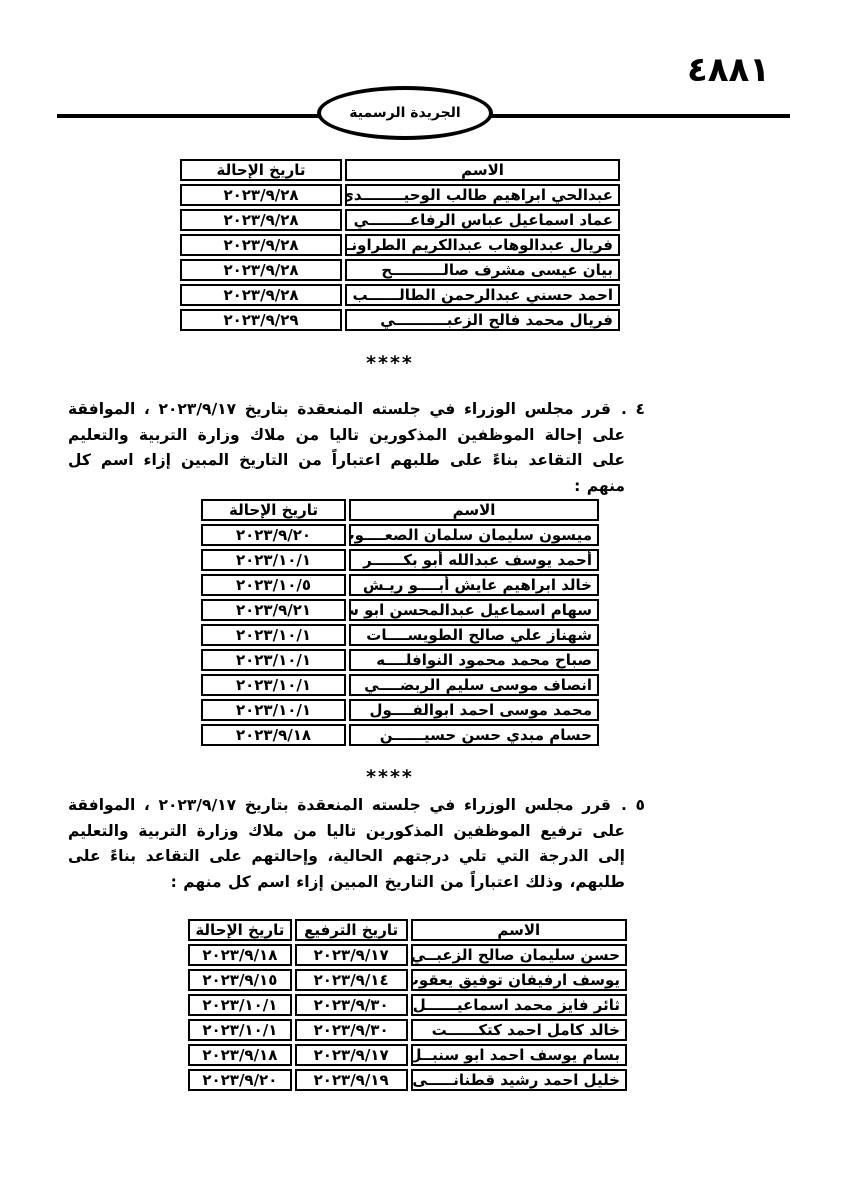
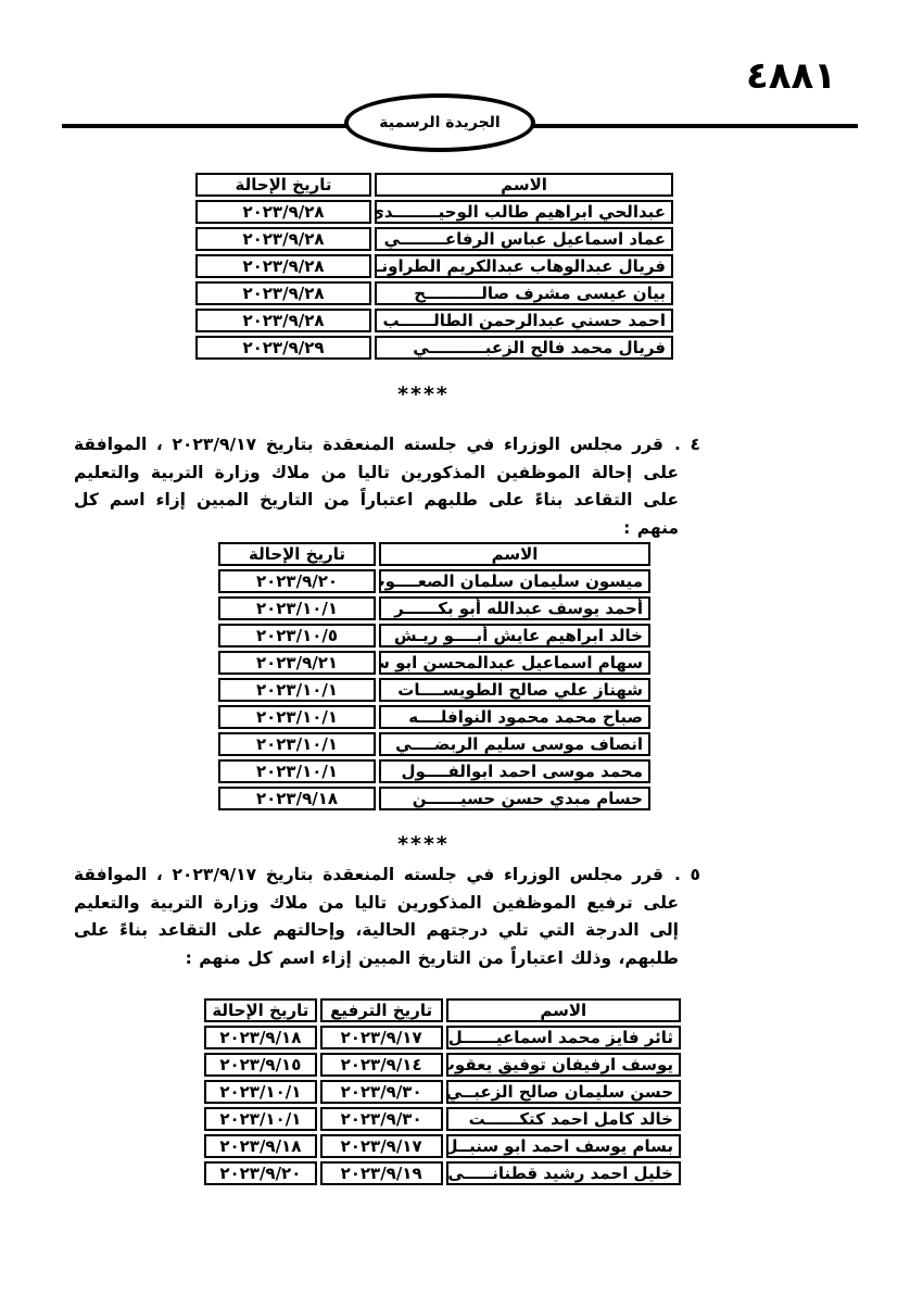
  ٤٨٨١
  الجريدة الرسمية
  الاسم	تاريخ الإحالة
  عبدالحي ابراهيم طالب الوحيــــــــدى	٢٠٢٣/٩/٢٨
  عماد اسماعيل عباس الرفاعــــــــي	٢٠٢٣/٩/٢٨
  فريال عبدالوهاب عبدالكريم الطراونـ	٢٠٢٣/٩/٢٨
  بيان عيسى مشرف صالــــــــــح	٢٠٢٣/٩/٢٨
  احمد حسني عبدالرحمن الطالــــــب	٢٠٢٣/٩/٢٨
  فريال محمد فالح الزعبــــــــــي	٢٠٢٣/٩/٢٩
  ****
  ٤ .قرر مجلس الوزراء في جلسته المنعقدة بتاريخ ٢٠٢٣/٩/١٧ ، الموافقة على إحالة الموظفين المذكورين تاليا من ملاك وزارة التربية والتعليم على التقاعد بناءً على طلبهم اعتباراً من التاريخ المبين إزاء اسم كل منهم :
  الاسم	تاريخ الإحالة
  ميسون سليمان سلمان الصعــــو	٢٠٢٣/٩/٢٠
  أحمد يوسف عبدالله أبو بكــــــر	٢٠٢٣/١٠/١
  خالد ابراهيم عايش أبــــو ريـش	٢٠٢٣/١٠/٥
  سهام اسماعيل عبدالمحسن ابو س	٢٠٢٣/٩/٢١
  شهناز علي صالح الطويســــات	٢٠٢٣/١٠/١
  صباح محمد محمود النوافلــــه	٢٠٢٣/١٠/١
  انصاف موسى سليم الربضــــي	٢٠٢٣/١٠/١
  محمد موسى احمد ابوالفــــول	٢٠٢٣/١٠/١
  حسام مبدي حسن حسيــــــن	٢٠٢٣/٩/١٨
  ****
  ٥ .قرر مجلس الوزراء في جلسته المنعقدة بتاريخ ٢٠٢٣/٩/١٧ ، الموافقة على ترفيع الموظفين المذكورين تاليا من ملاك وزارة التربية والتعليم إلى الدرجة التي تلي درجتهم الحالية، وإحالتهم على التقاعد بناءً على طلبهم، وذلك اعتباراً من التاريخ المبين إزاء اسم كل منهم :
  الاسم	تاريخ الترفيع	تاريخ الإحالة
- حسن سليمان صالح الزعبــي	٢٠٢٣/٩/١٧	٢٠٢٣/٩/١٨
+ ثائر فايز محمد اسماعيــــــل	٢٠٢٣/٩/١٧	٢٠٢٣/٩/١٨
  يوسف ارفيفان توفيق يعقوب	٢٠٢٣/٩/١٤	٢٠٢٣/٩/١٥
- ثائر فايز محمد اسماعيــــــل	٢٠٢٣/٩/٣٠	٢٠٢٣/١٠/١
+ حسن سليمان صالح الزعبــي	٢٠٢٣/٩/٣٠	٢٠٢٣/١٠/١
  خالد كامل احمد كتكــــــت	٢٠٢٣/٩/٣٠	٢٠٢٣/١٠/١
  بسام يوسف احمد ابو سنبــل	٢٠٢٣/٩/١٧	٢٠٢٣/٩/١٨
  خليل احمد رشيد قطنانـــــى	٢٠٢٣/٩/١٩	٢٠٢٣/٩/٢٠
